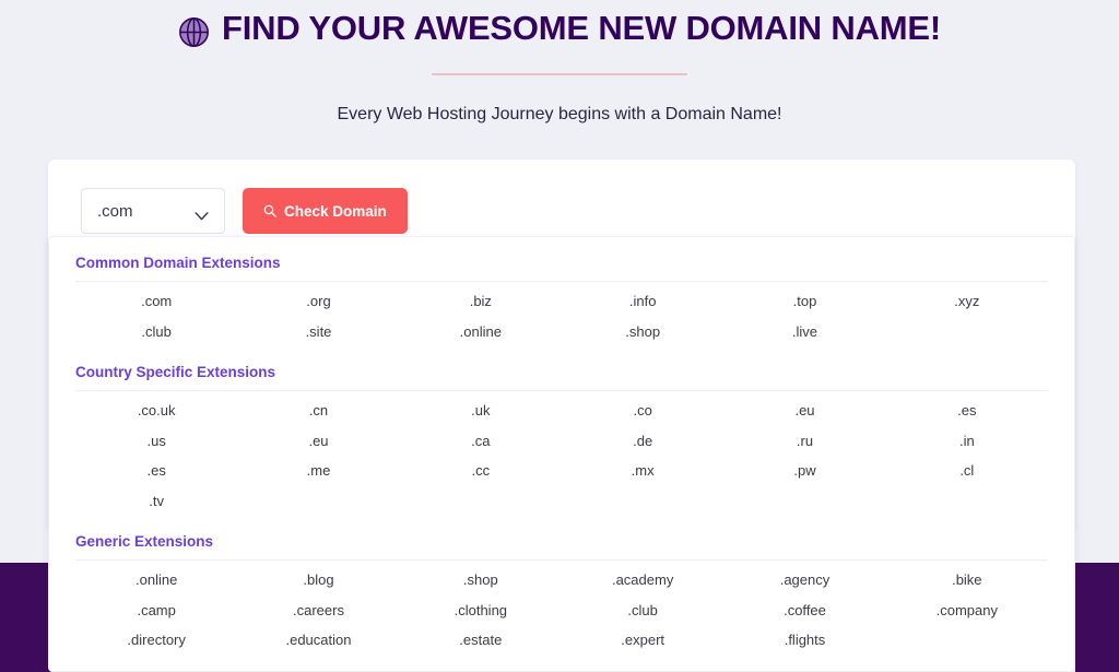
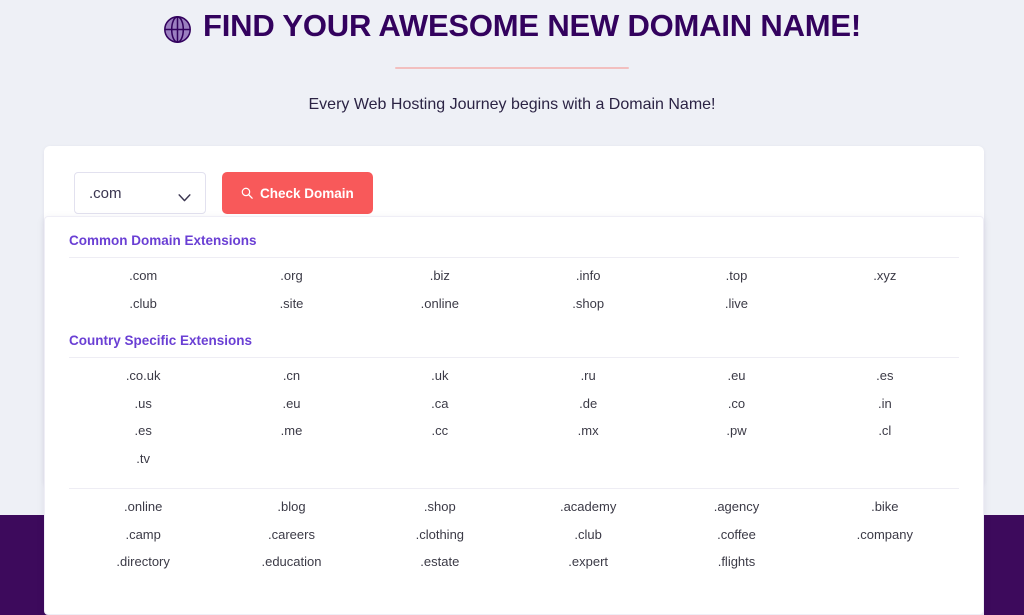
  FIND YOUR AWESOME NEW DOMAIN NAME!
  Every Web Hosting Journey begins with a Domain Name!
  .com
  Check Domain
  Common Domain Extensions
  .com
  .org
  .biz
  .info
  .top
  .xyz
  .club
  .site
  .online
  .shop
  .live
  Country Specific Extensions
  .co.uk
  .cn
  .uk
- .co
+ .ru
  .eu
  .es
  .us
  .eu
  .ca
  .de
- .ru
+ .co
  .in
  .es
  .me
  .cc
  .mx
  .pw
  .cl
  .tv
- Generic Extensions
  .online
  .blog
  .shop
  .academy
  .agency
  .bike
  .camp
  .careers
  .clothing
  .club
  .coffee
  .company
  .directory
  .education
  .estate
  .expert
  .flights
